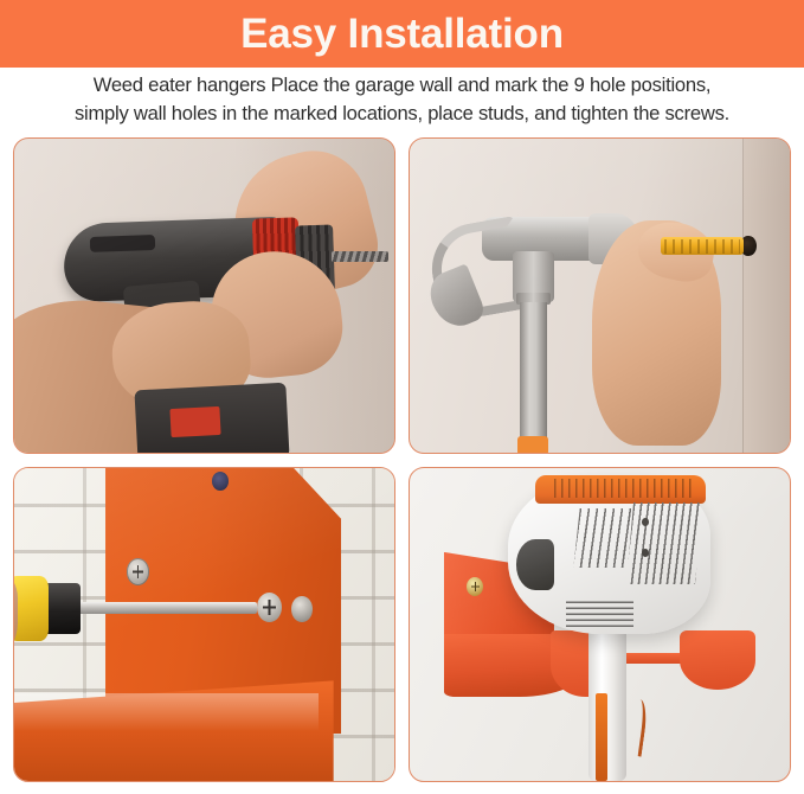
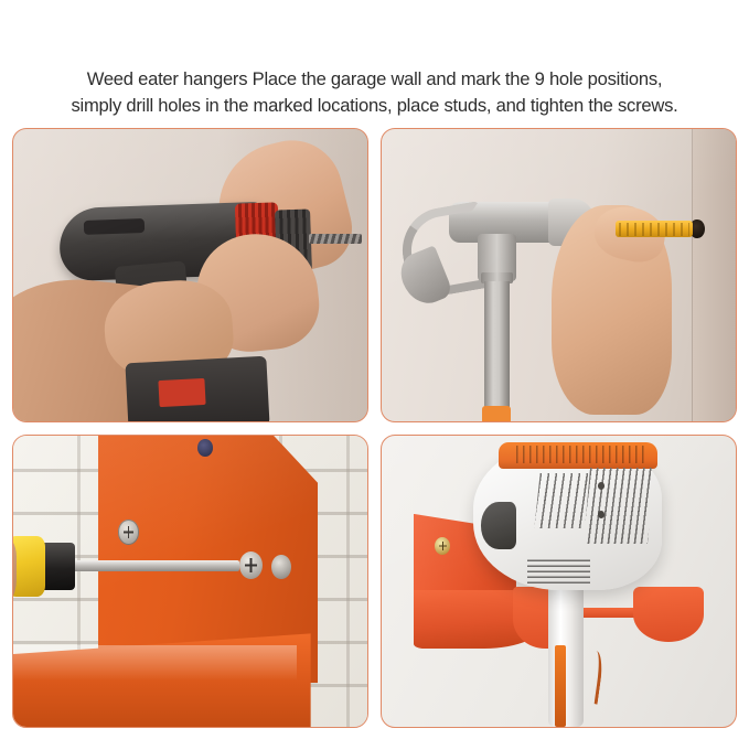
- Easy Installation
  Weed eater hangers Place the garage wall and mark the 9 hole positions,
- simply wall holes in the marked locations, place studs, and tighten the screws.
+ simply drill holes in the marked locations, place studs, and tighten the screws.
